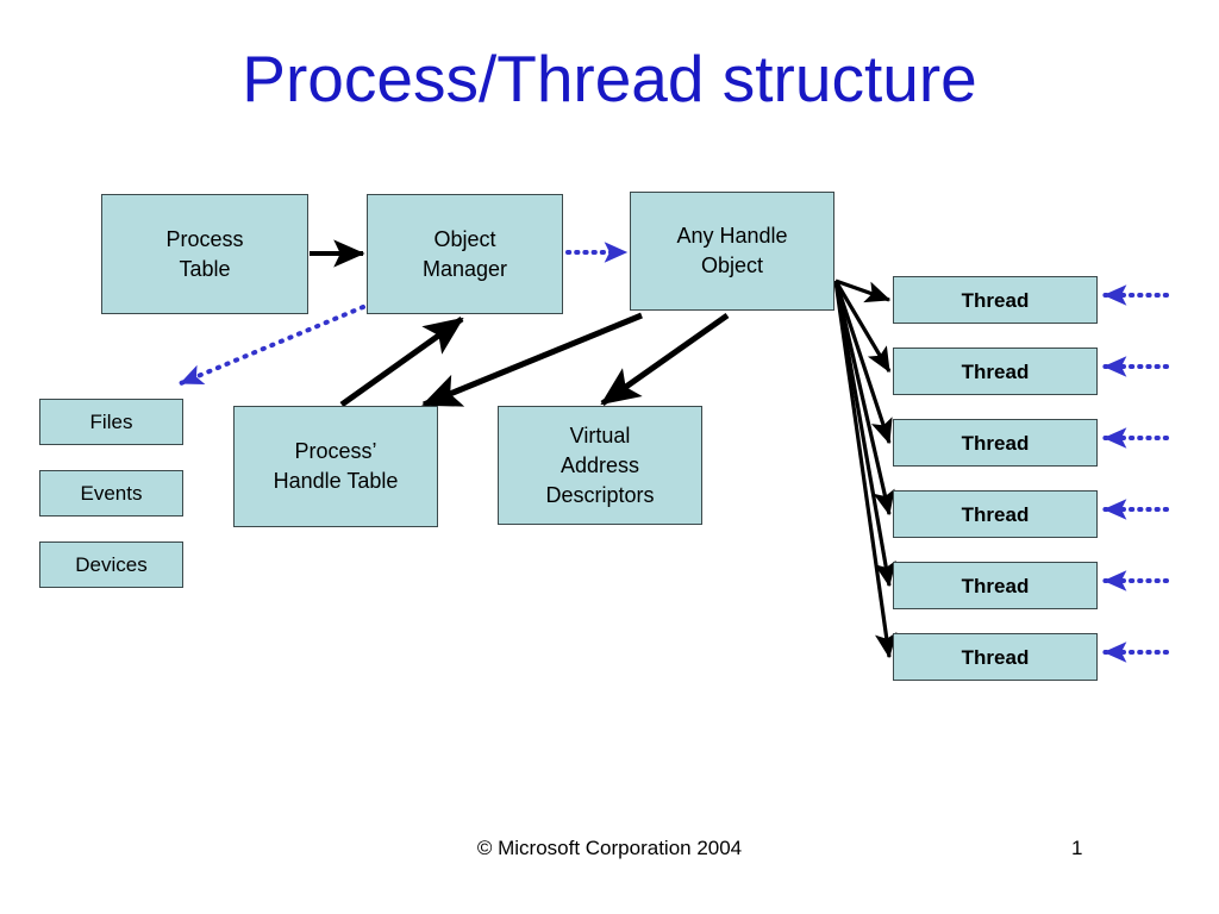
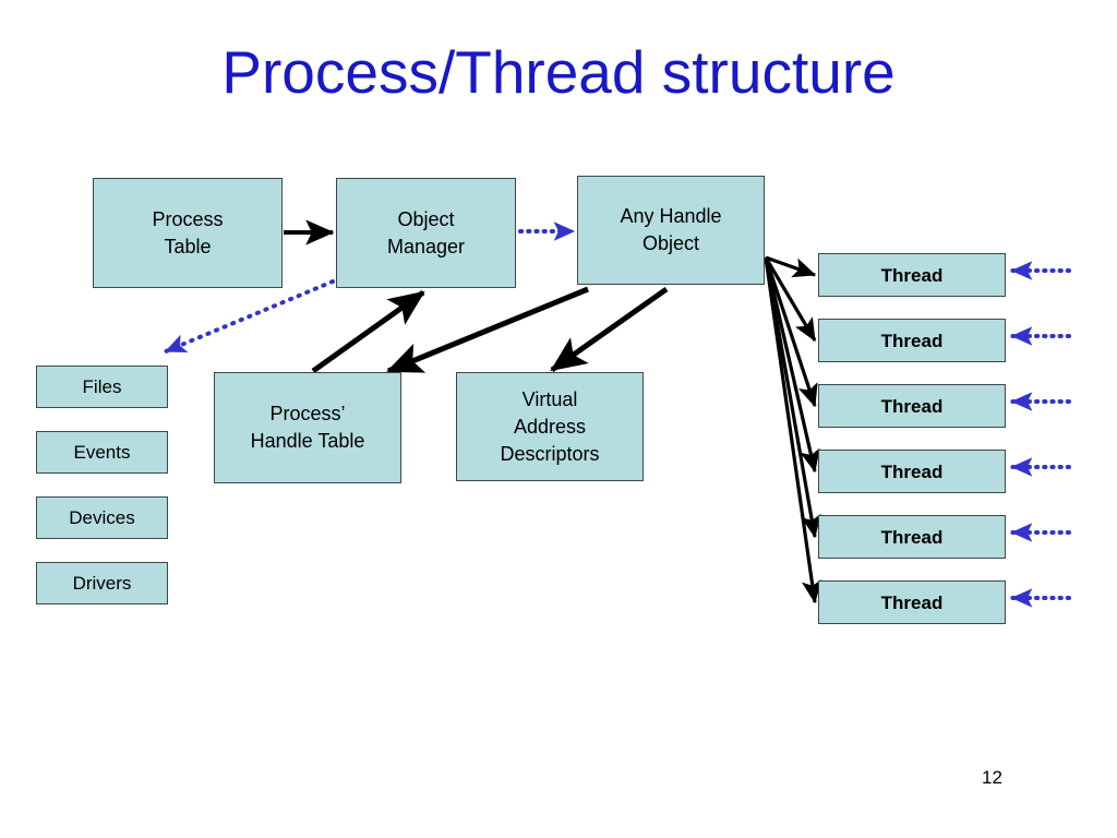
  Process/Thread structure
  Process
  Table
  Object
  Manager
  Any Handle
  Object
  Files
  Events
  Devices
+ Drivers
  Process’
  Handle Table
  Virtual
  Address
  Descriptors
  Thread
  Thread
  Thread
  Thread
  Thread
  Thread
- © Microsoft Corporation 2004
- 1
+ 12
